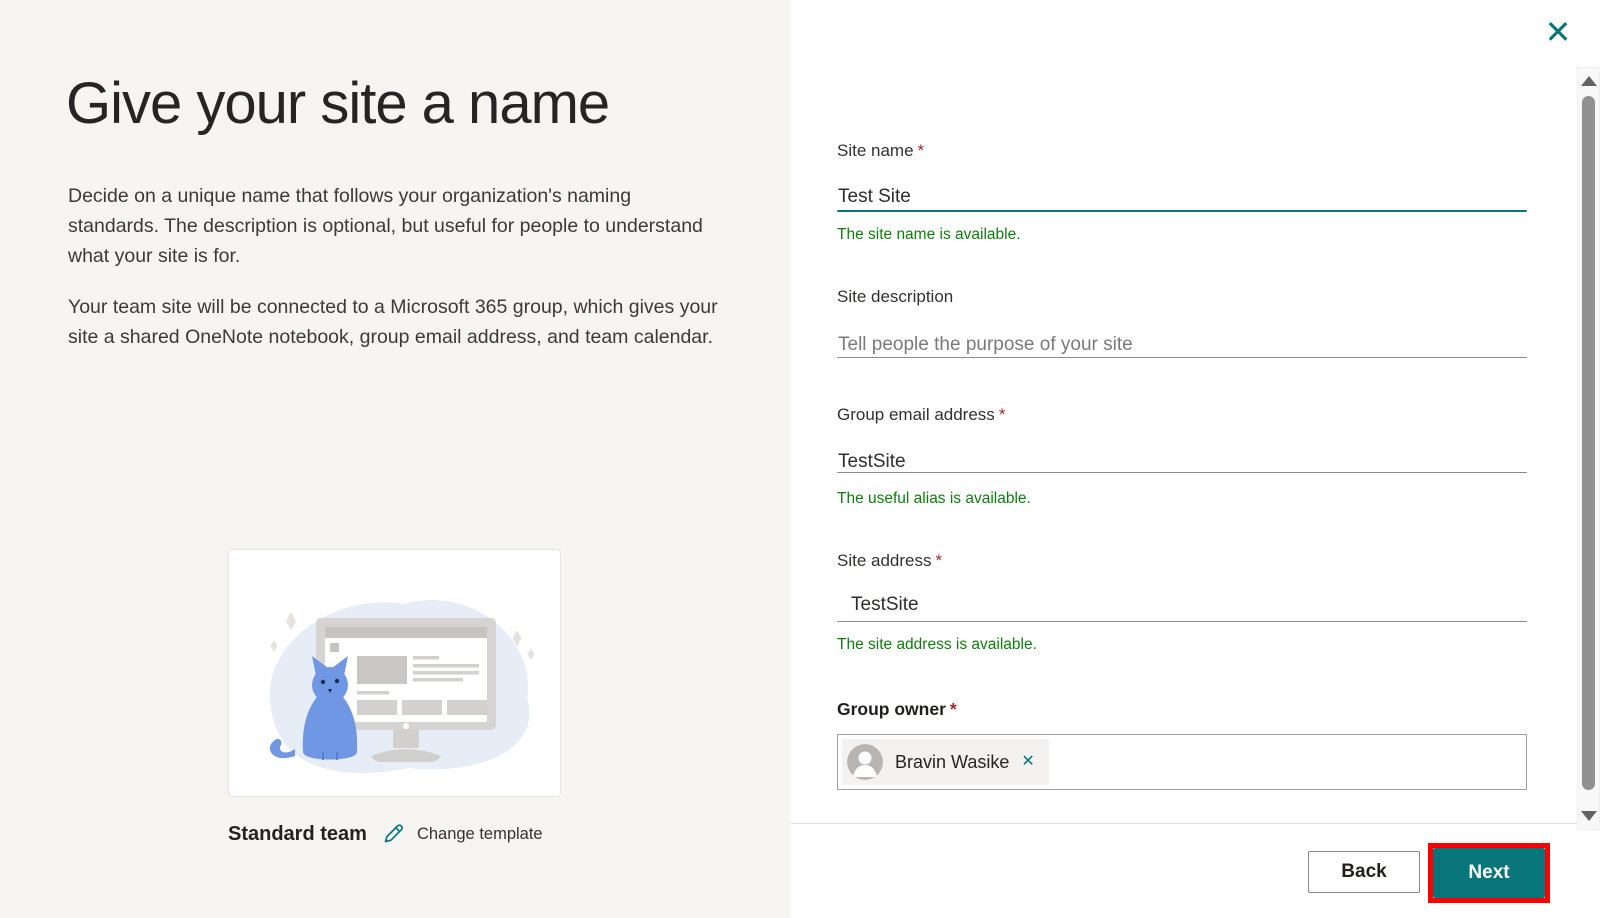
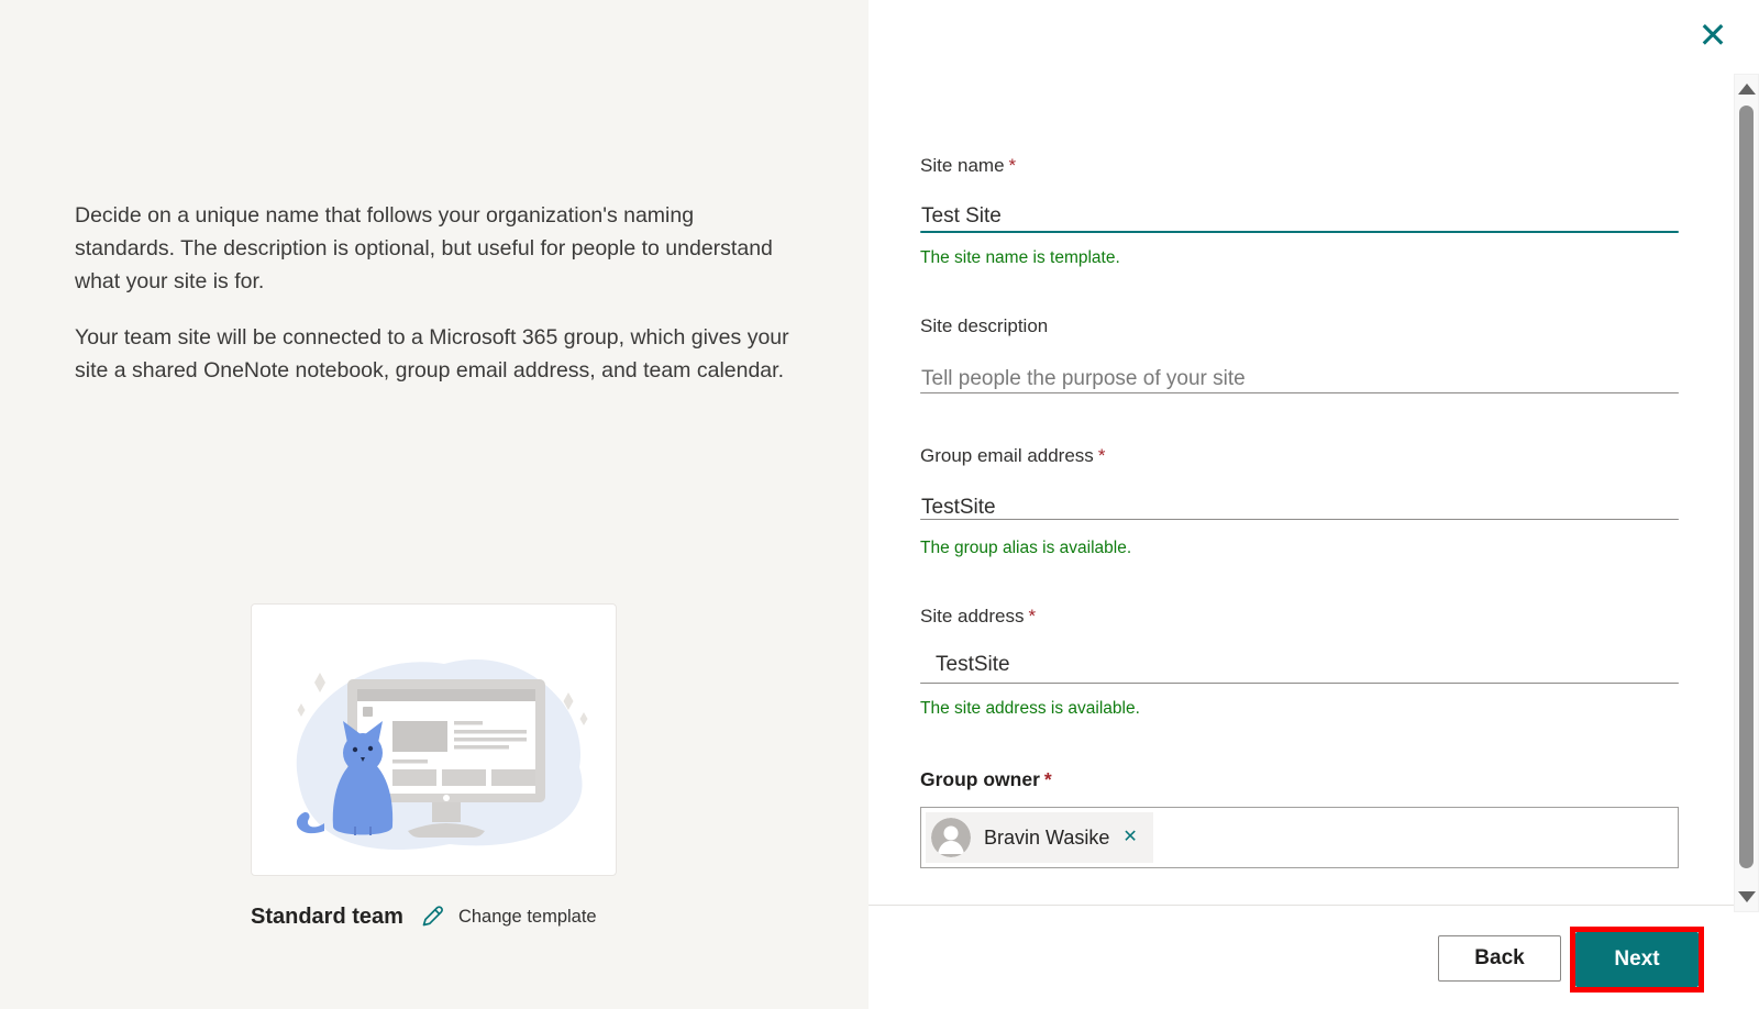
- Give your site a name
  Decide on a unique name that follows your organization's naming standards. The description is optional, but useful for people to understand what your site is for.
  Your team site will be connected to a Microsoft 365 group, which gives your site a shared OneNote notebook, group email address, and team calendar.
  Standard team
  Change template
  ✕
  Site name *
  Test Site
- The site name is available.
+ The site name is template.
  Site description
  Tell people the purpose of your site
  Group email address *
  TestSite
- The useful alias is available.
+ The group alias is available.
  Site address *
  TestSite
  The site address is available.
  Group owner *
  Bravin Wasike
  ✕
  Back
  Next
